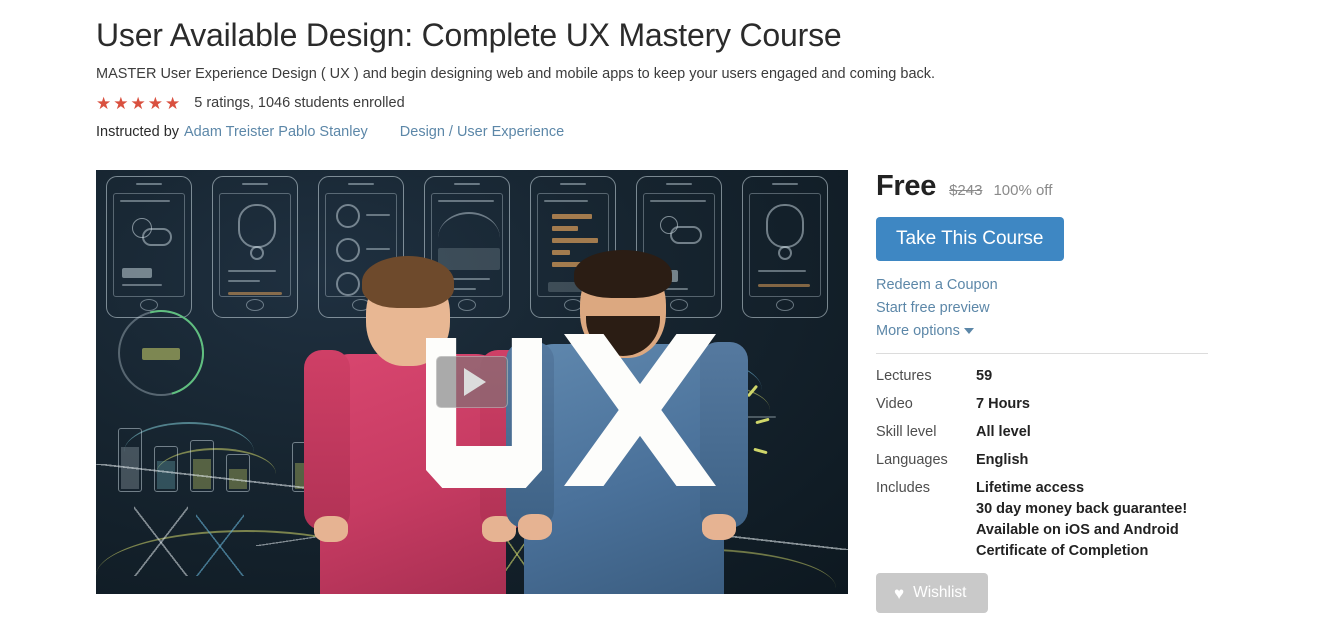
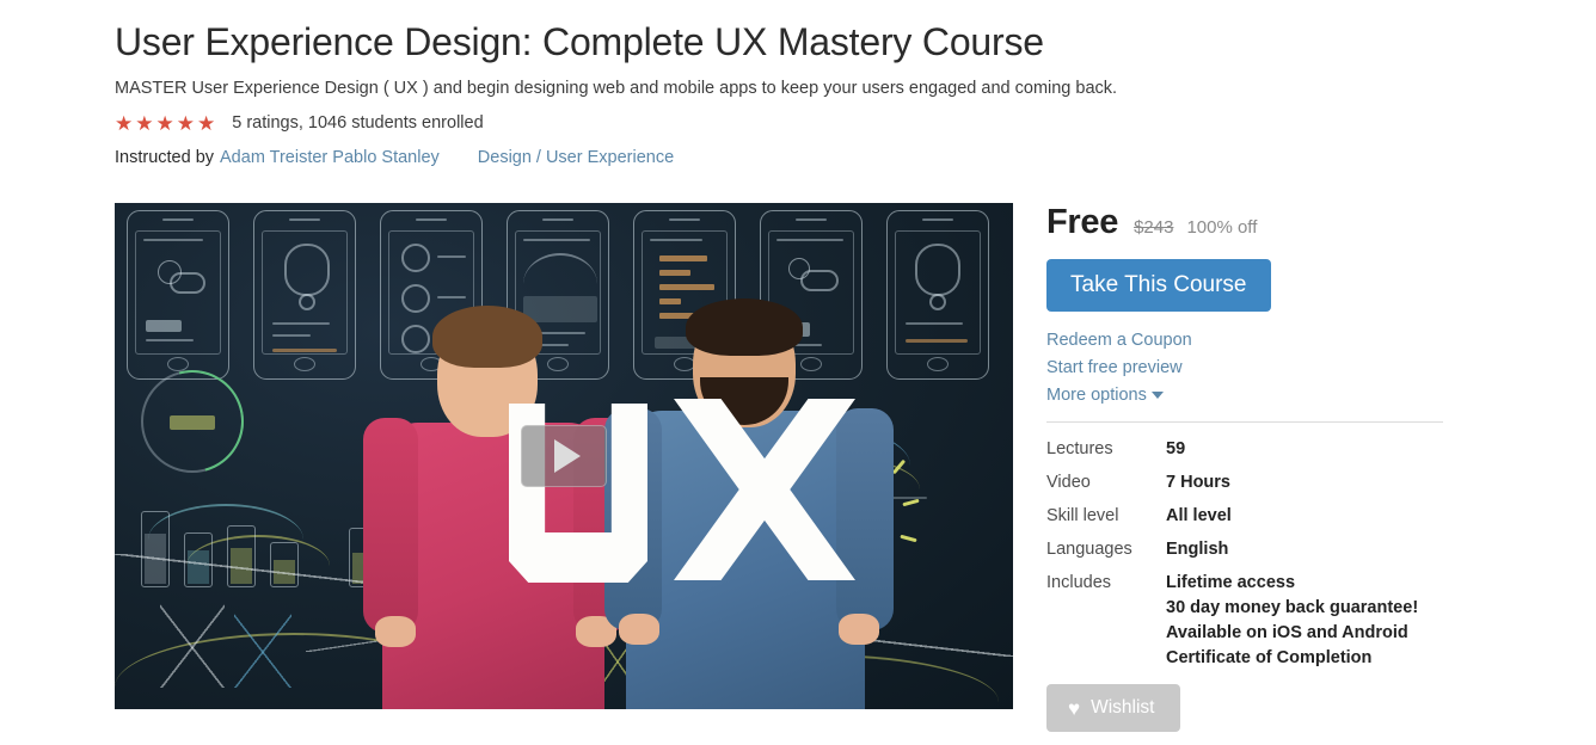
- User Available Design: Complete UX Mastery Course
+ User Experience Design: Complete UX Mastery Course
  MASTER User Experience Design ( UX ) and begin designing web and mobile apps to keep your users engaged and coming back.
  ★
  ★
  ★
  ★
  ★
  5 ratings, 1046 students enrolled
  Instructed by
  Adam Treister Pablo Stanley
  Design
  /
  User Experience
  Free
  $243
  100% off
  Take This Course
  Redeem a Coupon
  Start free preview
  More options
  Lectures	59
  Video	7 Hours
  Skill level	All level
  Languages	English
  Includes	Lifetime access 30 day money back guarantee! Available on iOS and Android Certificate of Completion
  ♥
  Wishlist
